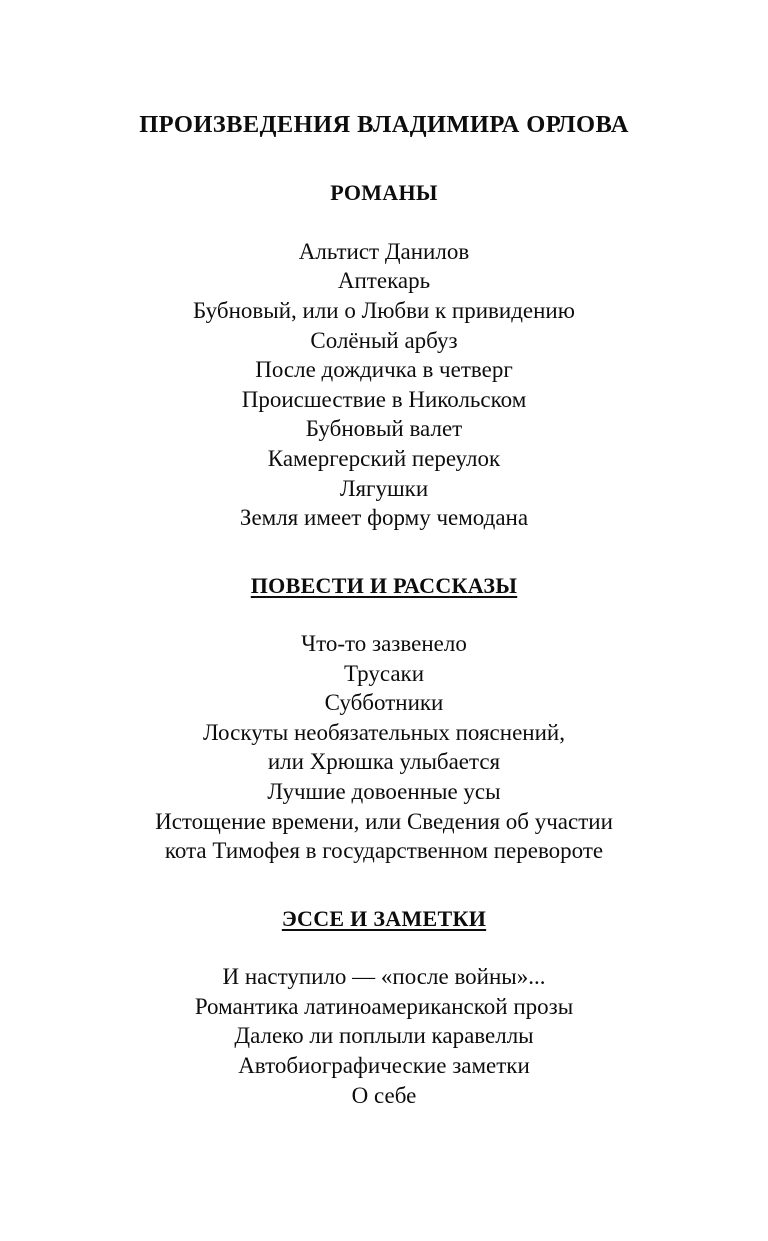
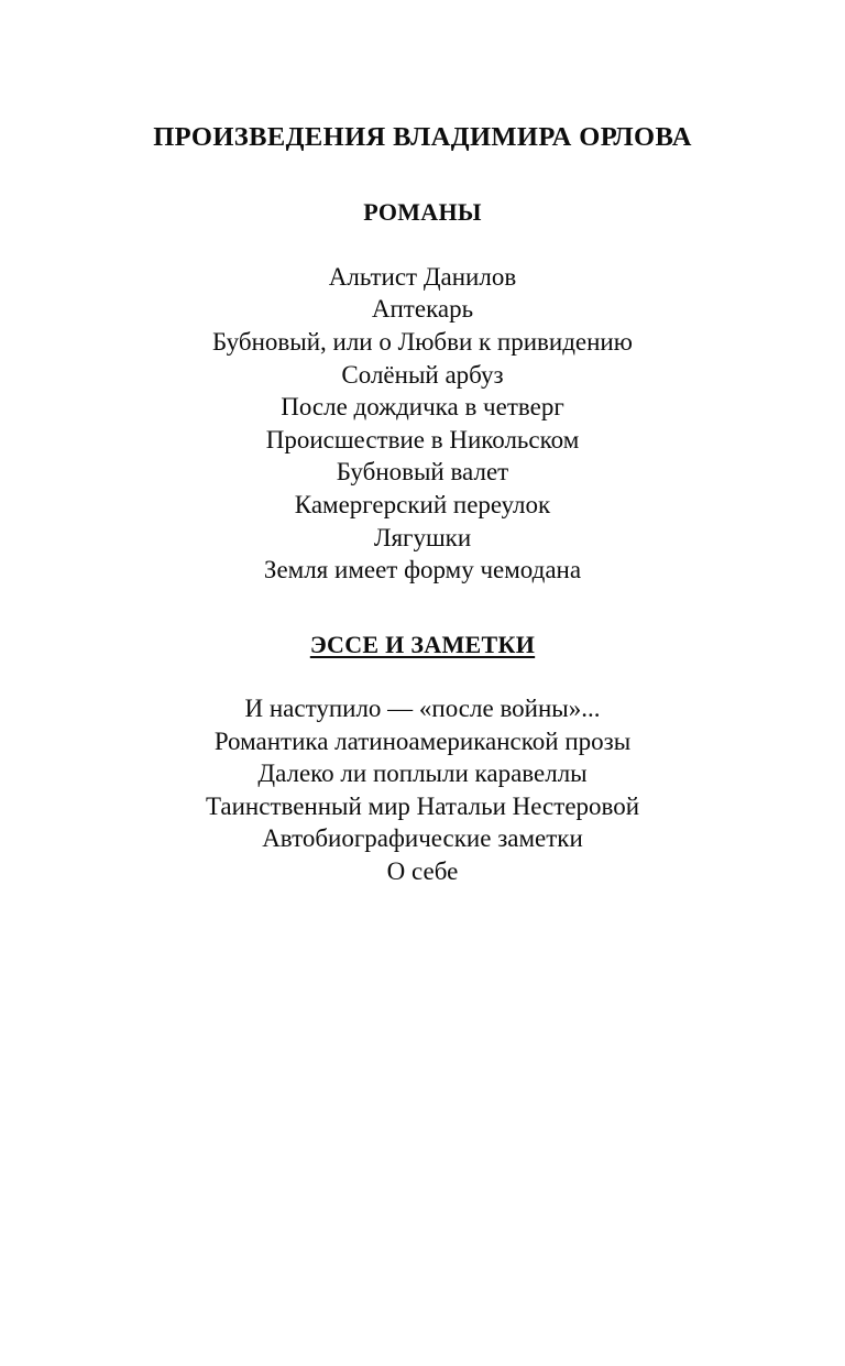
  ПРОИЗВЕДЕНИЯ ВЛАДИМИРА ОРЛОВА
  РОМАНЫ
  Альтист Данилов
  Аптекарь
  Бубновый, или о Любви к привидению
  Солёный арбуз
  После дождичка в четверг
  Происшествие в Никольском
  Бубновый валет
  Камергерский переулок
  Лягушки
  Земля имеет форму чемодана
- ПОВЕСТИ И РАССКАЗЫ
- Что-то зазвенело
- Трусаки
- Субботники
- Лоскуты необязательных пояснений,
- или Хрюшка улыбается
- Лучшие довоенные усы
- Истощение времени, или Сведения об участии
- кота Тимофея в государственном перевороте
  ЭССЕ И ЗАМЕТКИ
  И наступило — «после войны»...
  Романтика латиноамериканской прозы
  Далеко ли поплыли каравеллы
+ Таинственный мир Натальи Нестеровой
  Автобиографические заметки
  О себе
